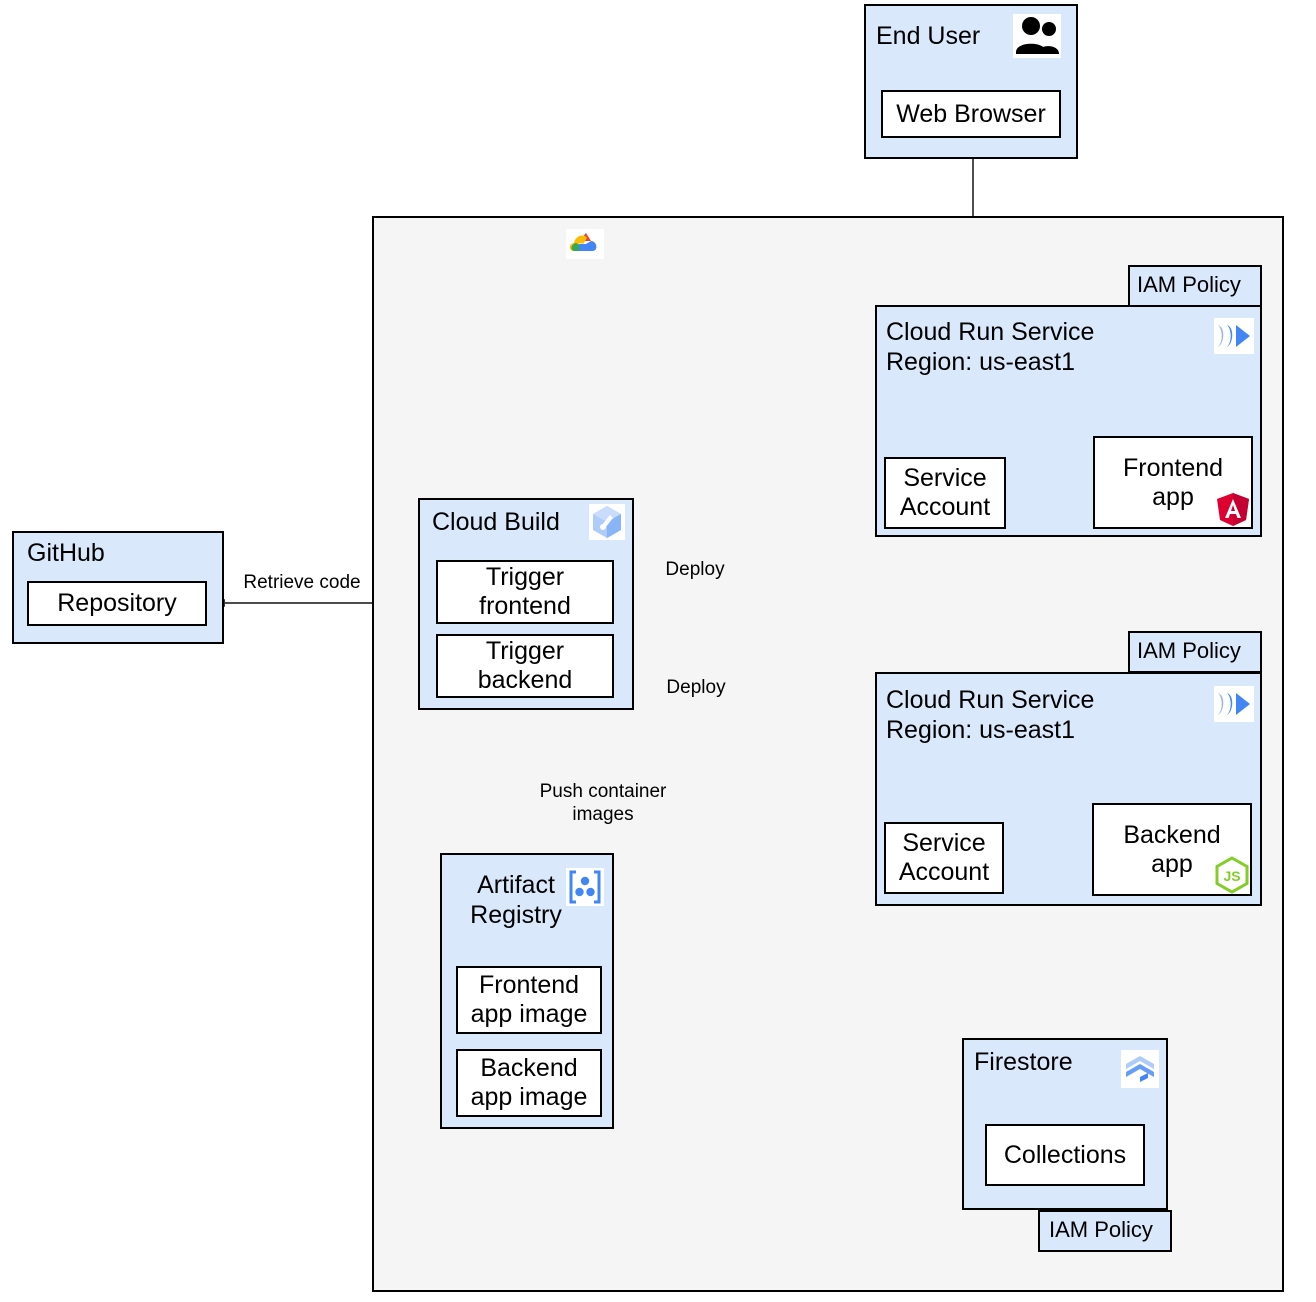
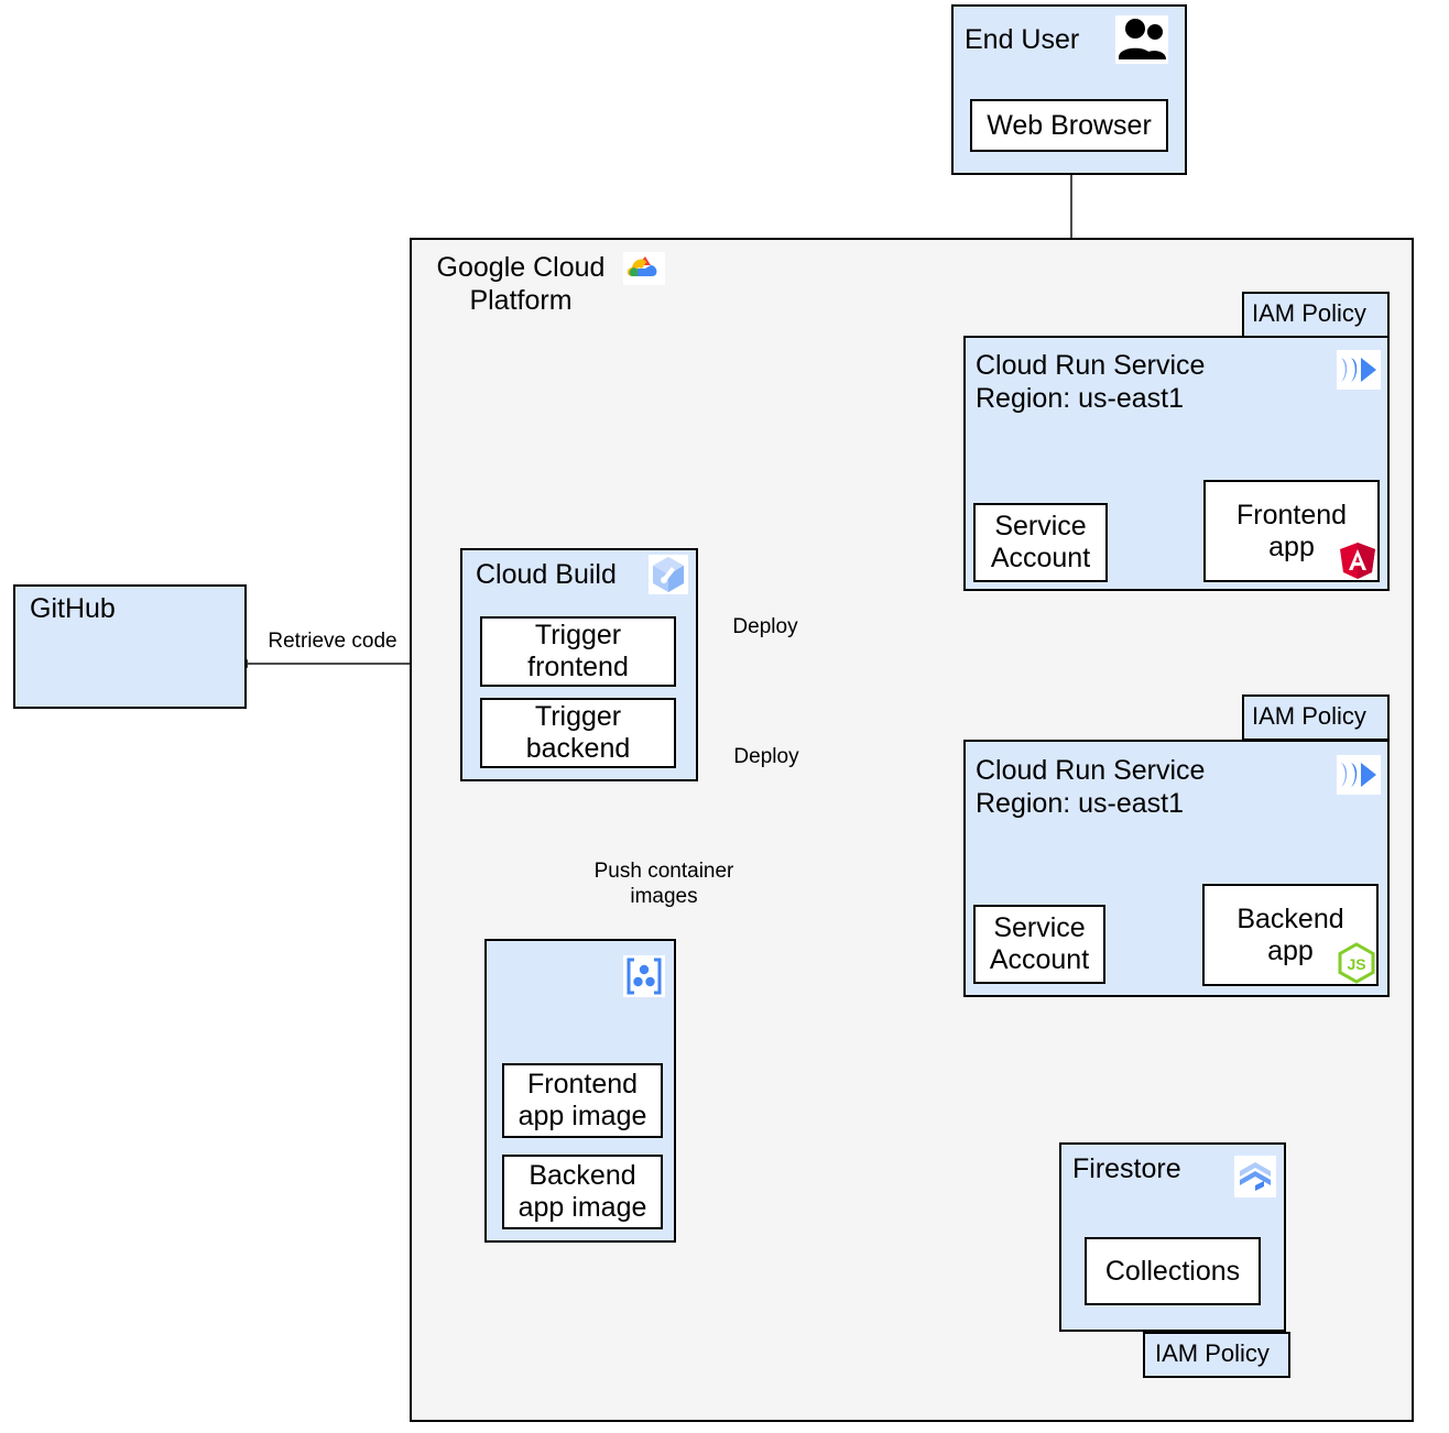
  End User
  Web Browser
+ Google Cloud
+ Platform
  IAM Policy
  Cloud Run Service
  Region: us-east1
  Service
  Account
  Frontend
  app
  IAM Policy
  Cloud Run Service
  Region: us-east1
  Service
  Account
  Backend
  app
  JS
  Cloud Build
  Trigger
  frontend
  Trigger
  backend
  GitHub
- Repository
- Artifact
- Registry
  Frontend
  app image
  Backend
  app image
  Firestore
  Collections
  IAM Policy
  Retrieve code
  Deploy
  Deploy
  Push container
  images
